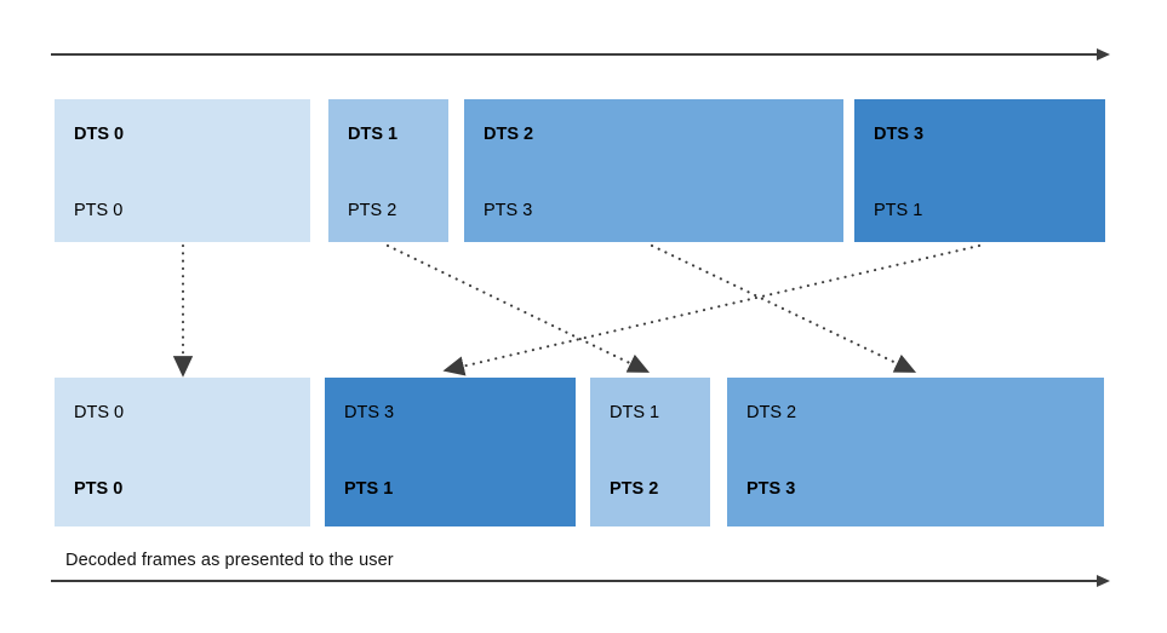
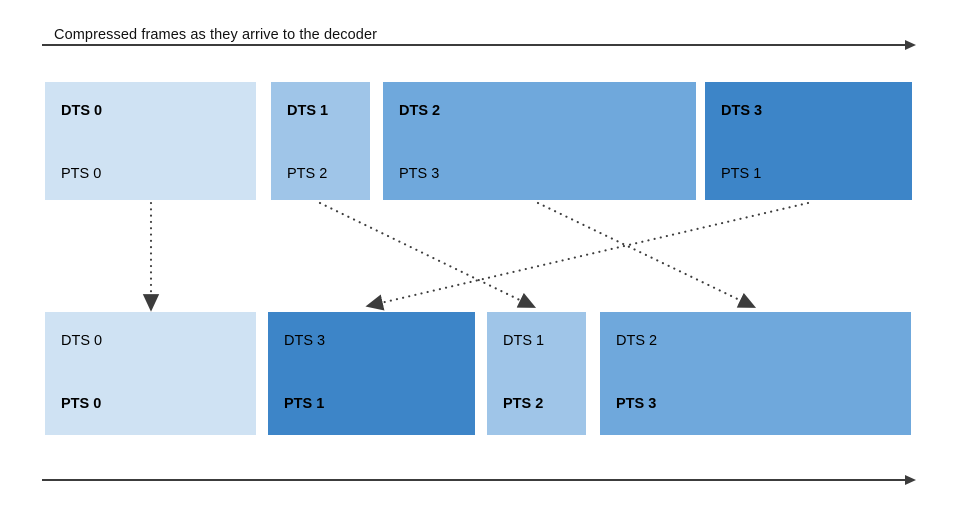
+ Compressed frames as they arrive to the decoder
  DTS 0
  PTS 0
  DTS 1
  PTS 2
  DTS 2
  PTS 3
  DTS 3
  PTS 1
  DTS 0
  PTS 0
  DTS 3
  PTS 1
  DTS 1
  PTS 2
  DTS 2
  PTS 3
- Decoded frames as presented to the user
